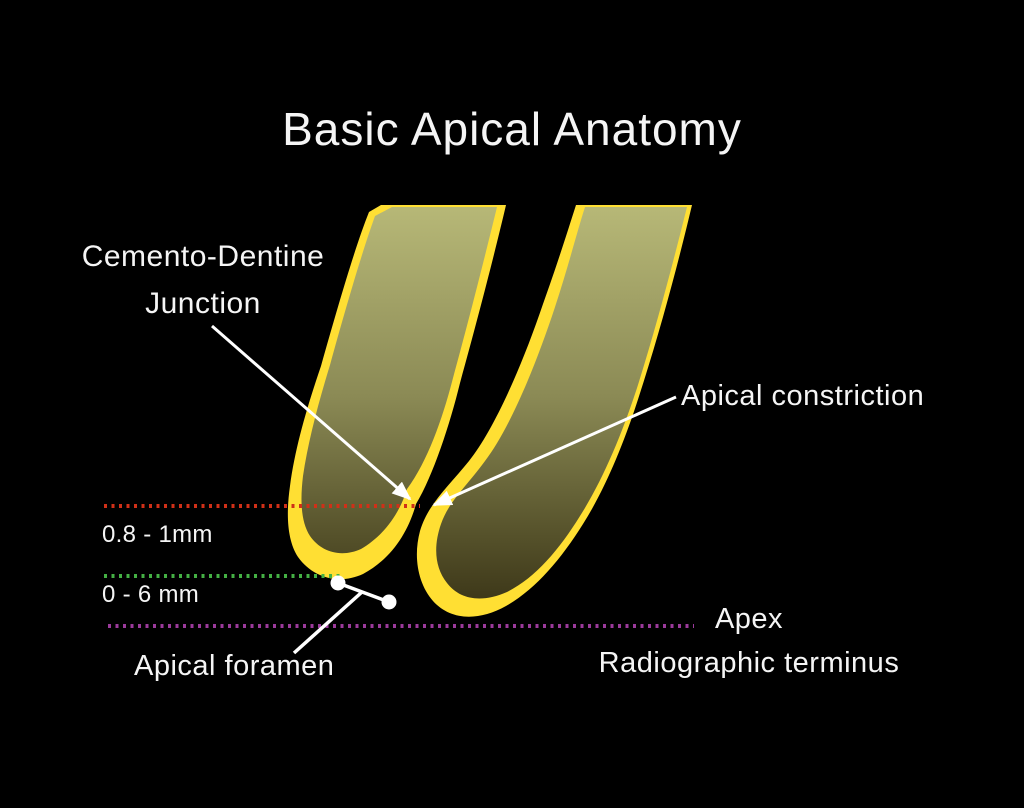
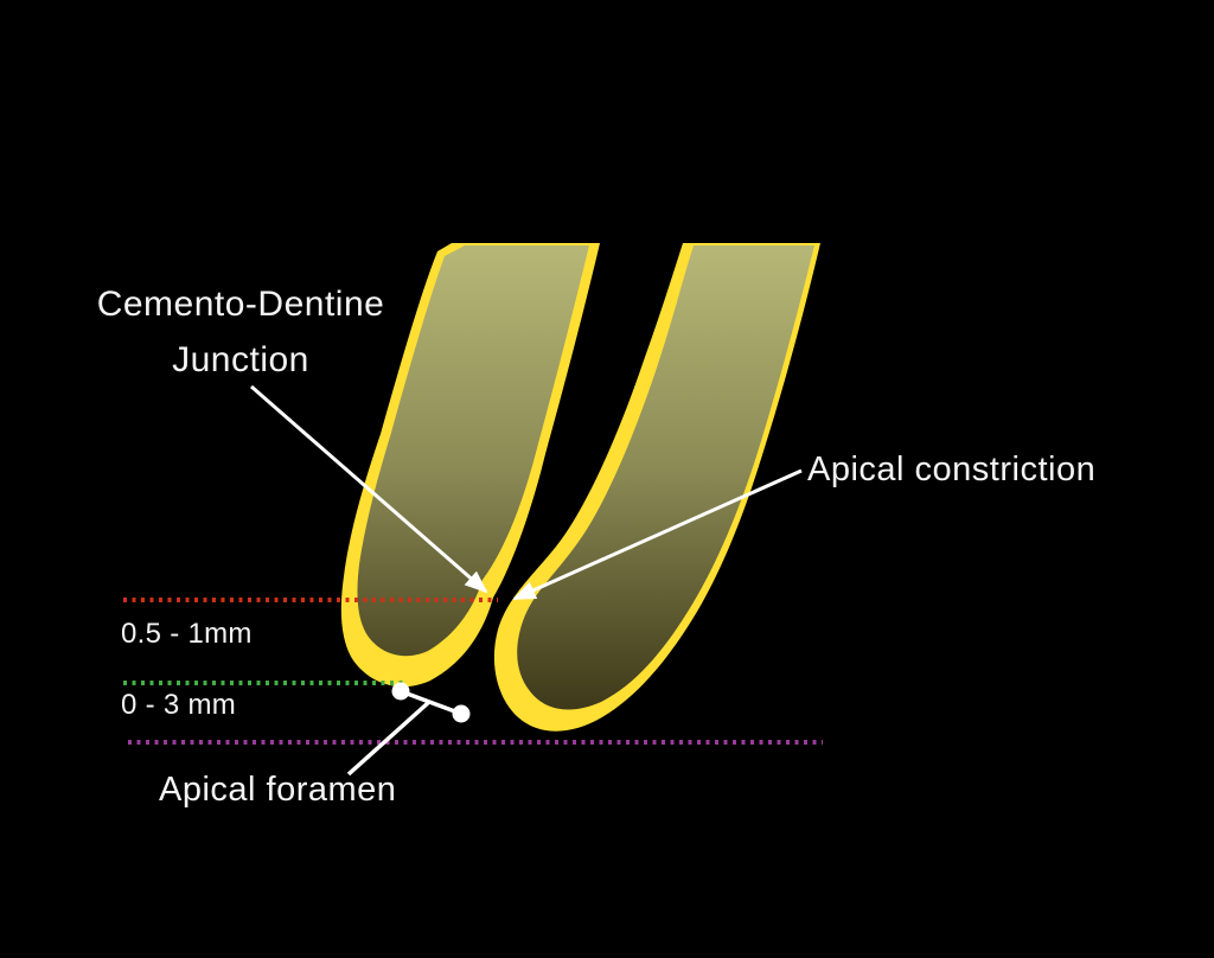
- Basic Apical Anatomy
  Cemento-Dentine
  Junction
  Apical constriction
- 0.8 - 1mm
+ 0.5 - 1mm
- 0 - 6 mm
+ 0 - 3 mm
  Apical foramen
- Apex
- Radiographic terminus
